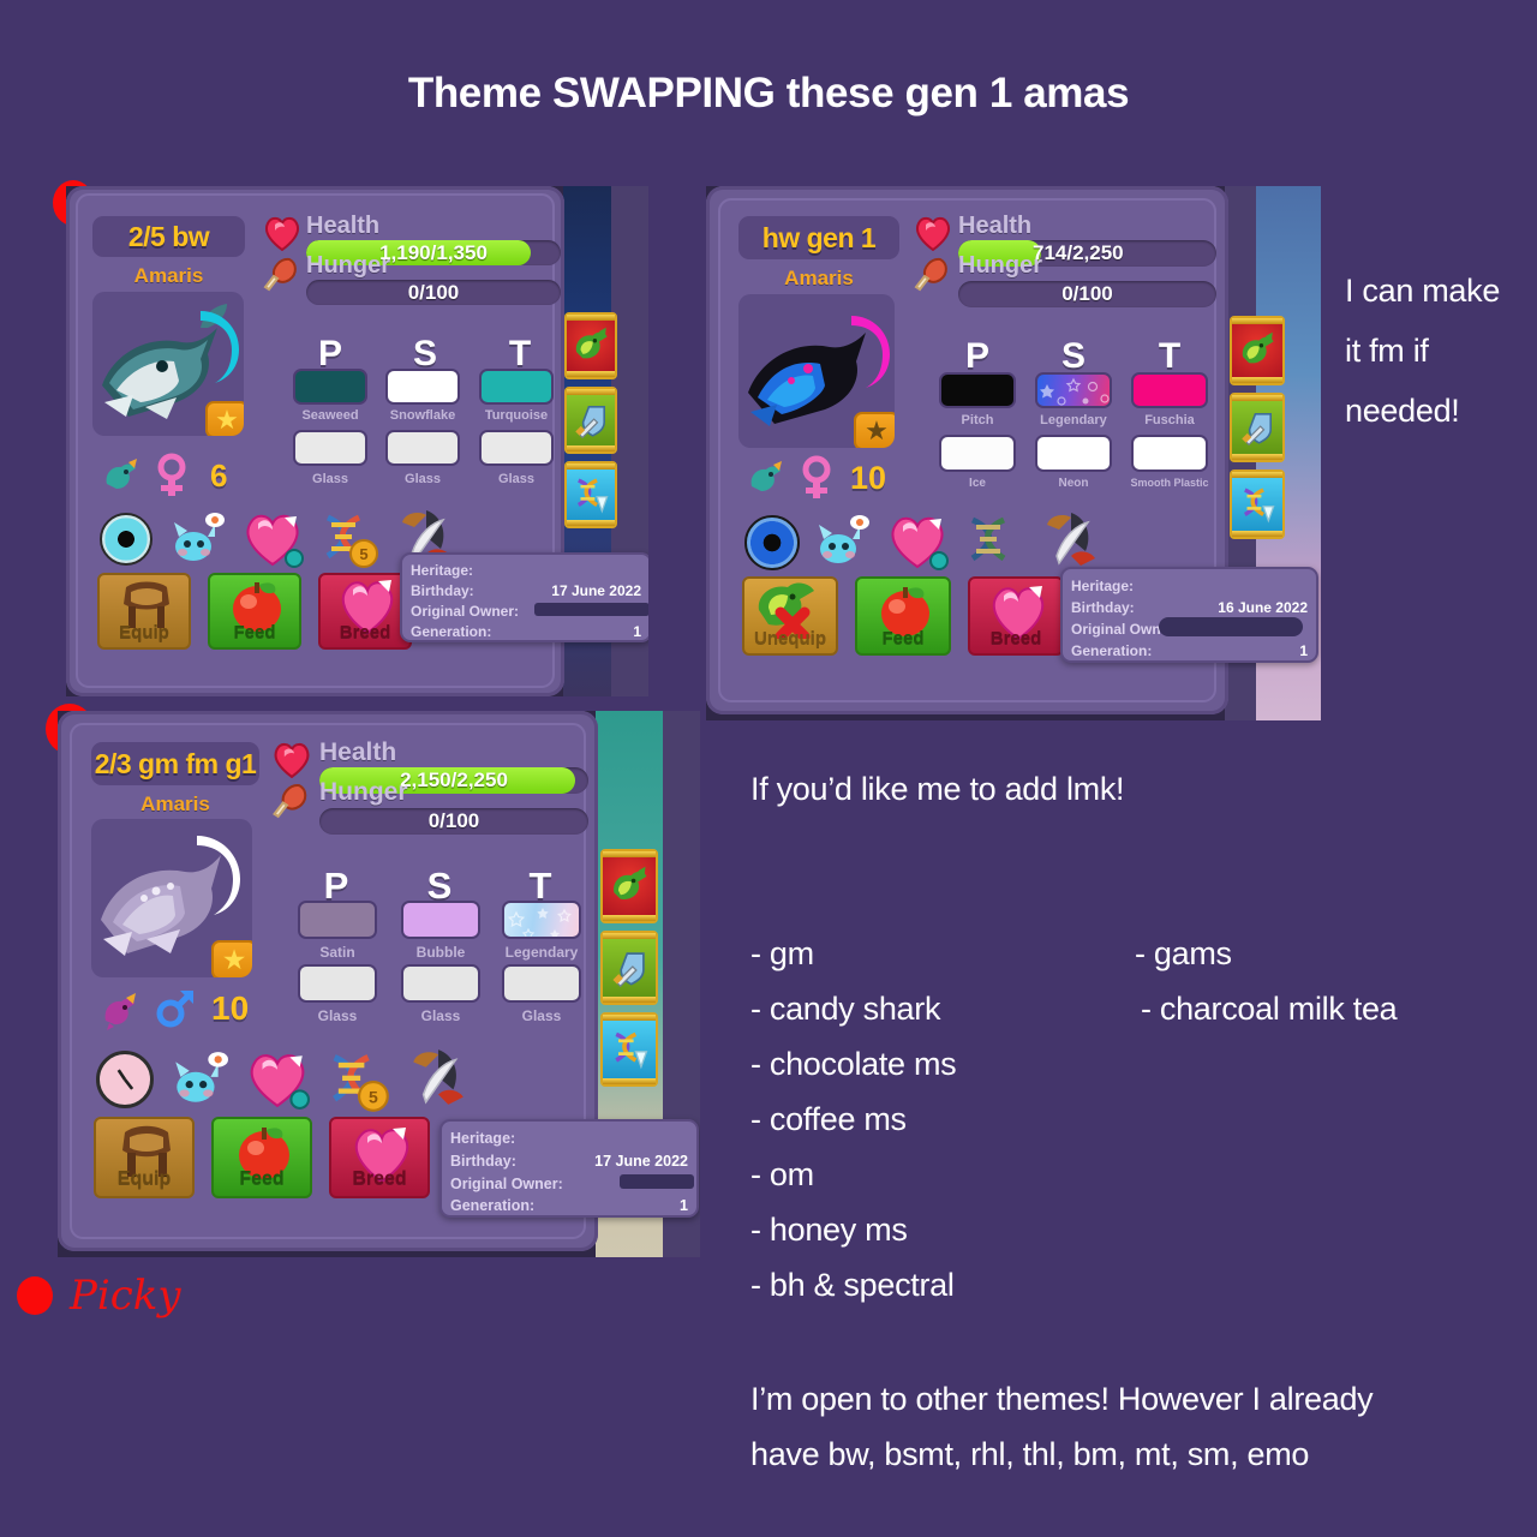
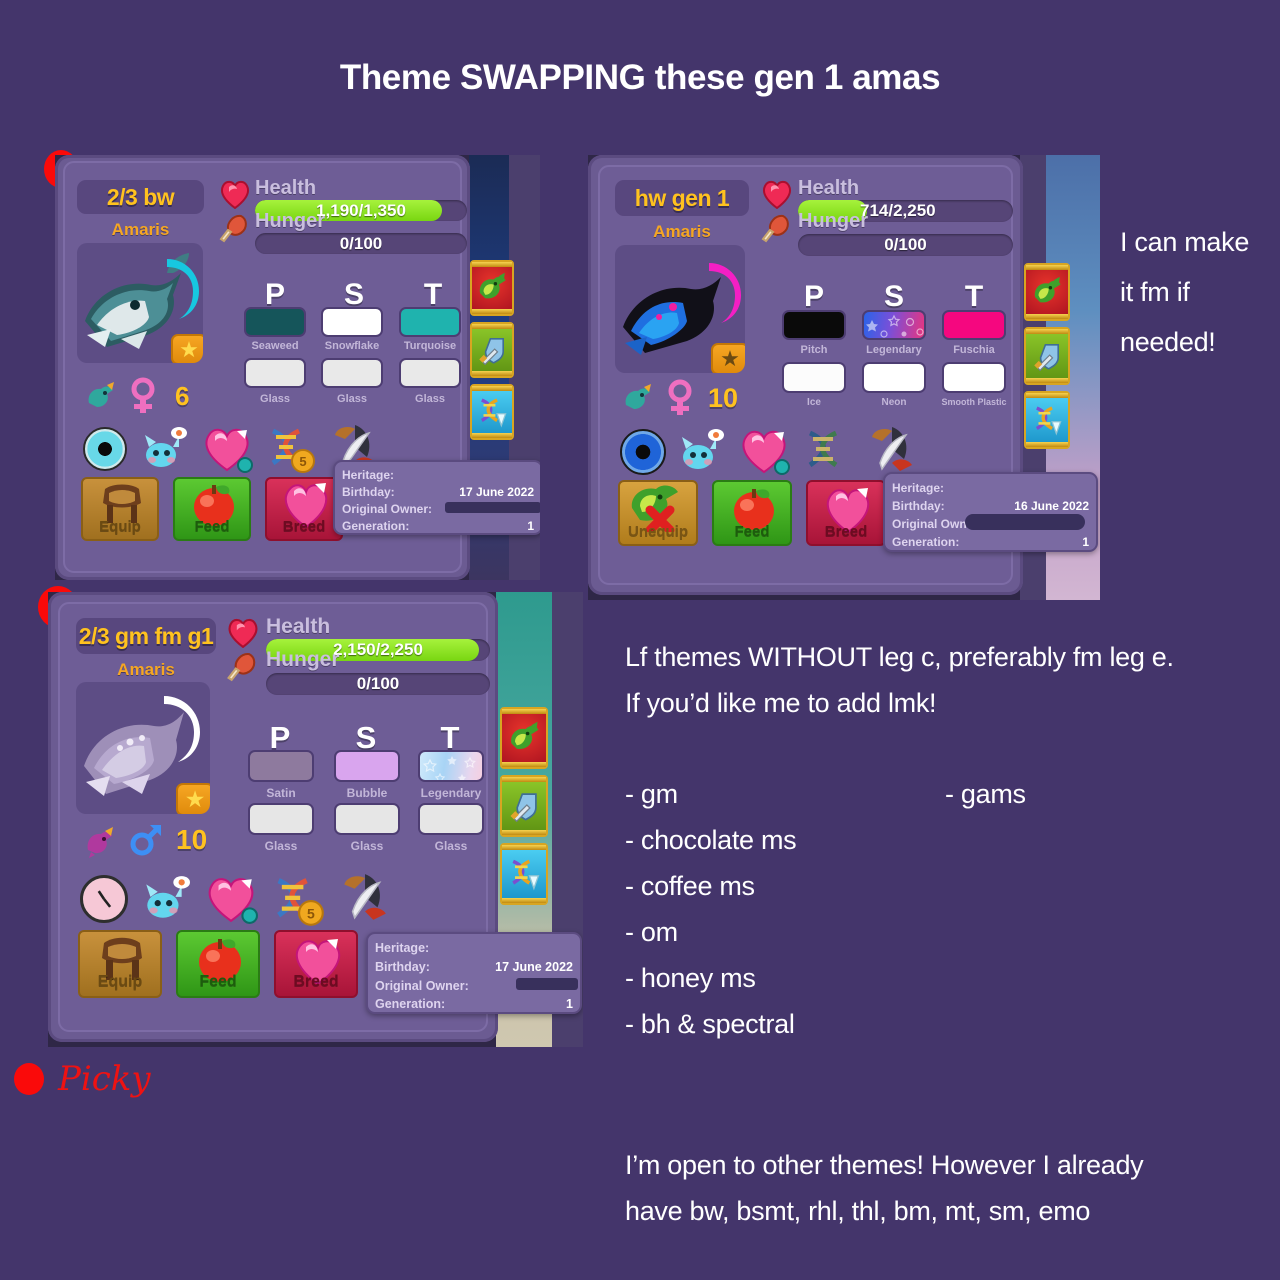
  Theme SWAPPING these gen 1 amas
  Picky
  I can make
  it fm if
  needed!
+ Lf themes WITHOUT leg c, preferably fm leg e.
  If you’d like me to add lmk!
  - gm
- - candy shark
  - chocolate ms
  - coffee ms
  - om
  - honey ms
  - bh & spectral
  - gams
- - charcoal milk tea
  I’m open to other themes! However I already
  have bw, bsmt, rhl, thl, bm, mt, sm, emo
- 2/5 bw
+ 2/3 bw
  Amaris
  ★
  Health
  1,190/1,350
  Hunger
  0/100
  P
  S
  T
  Seaweed
  Snowflake
  Turquoise
  Glass
  Glass
  Glass
  6
  5
  Equip
  Feed
  Breed
  Heritage:
  Birthday:
  Original Owner:
  Generation:
  17 June 2022
  1
  hw gen 1
  Amaris
  ★
  Health
  714/2,250
  Hunger
  0/100
  P
  S
  T
  Pitch
  Legendary
  Fuschia
  Ice
  Neon
  Smooth Plastic
  10
  Unequip
  Feed
  Breed
  Heritage:
  Birthday:
  Original Own
  Generation:
  16 June 2022
  1
  2/3 gm fm g1
  Amaris
  ★
  Health
  2,150/2,250
  Hunger
  0/100
  P
  S
  T
  Satin
  Bubble
  Legendary
  Glass
  Glass
  Glass
  10
  5
  Equip
  Feed
  Breed
  Heritage:
  Birthday:
  Original Owner:
  Generation:
  17 June 2022
  1
